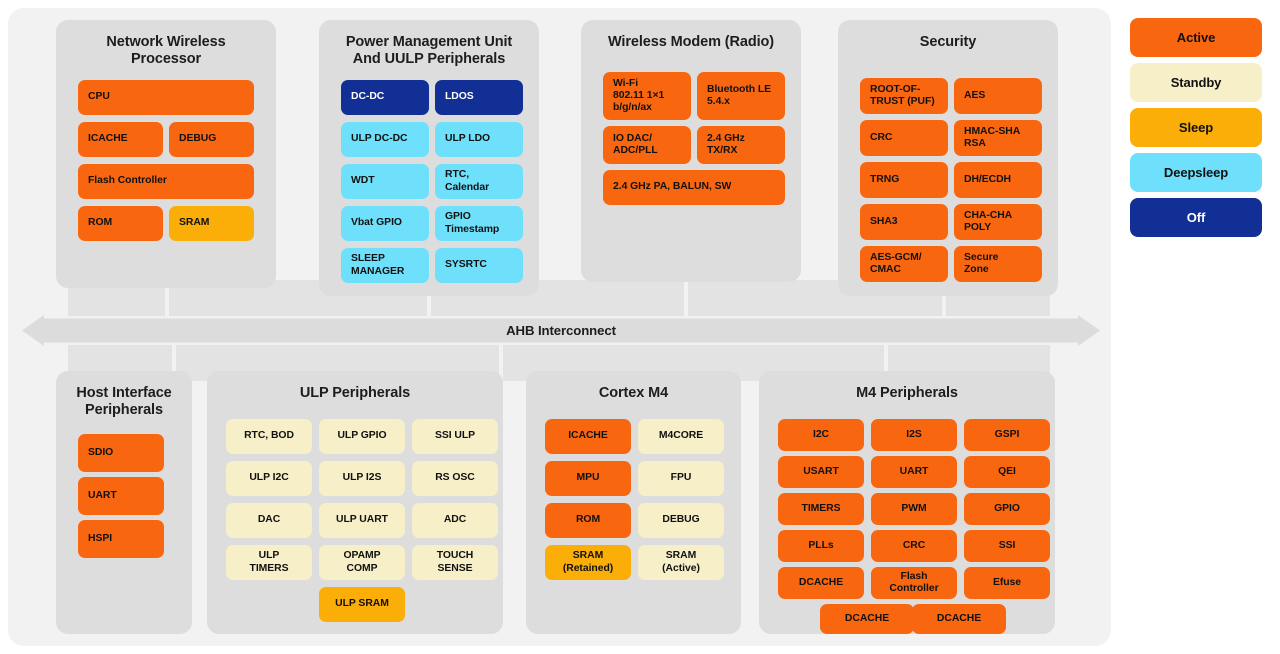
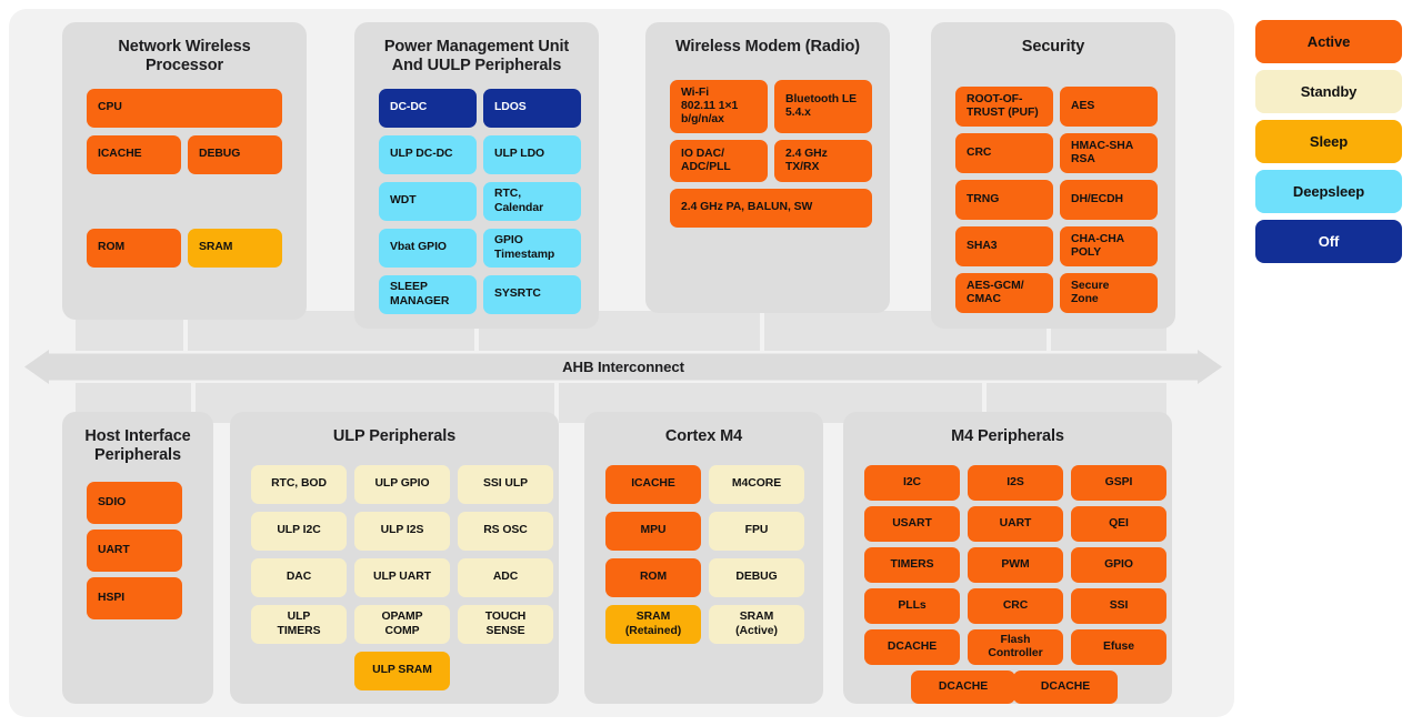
  AHB Interconnect
  Network Wireless
  Processor
  CPU
  ICACHE
  DEBUG
- Flash Controller
  ROM
  SRAM
  Power Management Unit
  And UULP Peripherals
  DC-DC
  LDOS
  ULP DC-DC
  ULP LDO
  WDT
  RTC,
  Calendar
  Vbat GPIO
  GPIO
  Timestamp
  SLEEP
  MANAGER
  SYSRTC
  Wireless Modem (Radio)
  Wi-Fi
  802.11 1×1
  b/g/n/ax
  Bluetooth LE
  5.4.x
  IO DAC/
  ADC/PLL
  2.4 GHz
  TX/RX
  2.4 GHz PA, BALUN, SW
  Security
  ROOT-OF-
  TRUST (PUF)
  AES
  CRC
  HMAC-SHA
  RSA
  TRNG
  DH/ECDH
  SHA3
  CHA-CHA
  POLY
  AES-GCM/
  CMAC
  Secure
  Zone
  Host Interface
  Peripherals
  SDIO
  UART
  HSPI
  ULP Peripherals
  RTC, BOD
  ULP GPIO
  SSI ULP
  ULP I2C
  ULP I2S
  RS OSC
  DAC
  ULP UART
  ADC
  ULP
  TIMERS
  OPAMP
  COMP
  TOUCH
  SENSE
  ULP SRAM
  Cortex M4
  ICACHE
  M4CORE
  MPU
  FPU
  ROM
  DEBUG
  SRAM
  (Retained)
  SRAM
  (Active)
  M4 Peripherals
  I2C
  I2S
  GSPI
  USART
  UART
  QEI
  TIMERS
  PWM
  GPIO
  PLLs
  CRC
  SSI
  DCACHE
  Flash
  Controller
  Efuse
  DCACHE
  DCACHE
  Active
  Standby
  Sleep
  Deepsleep
  Off
